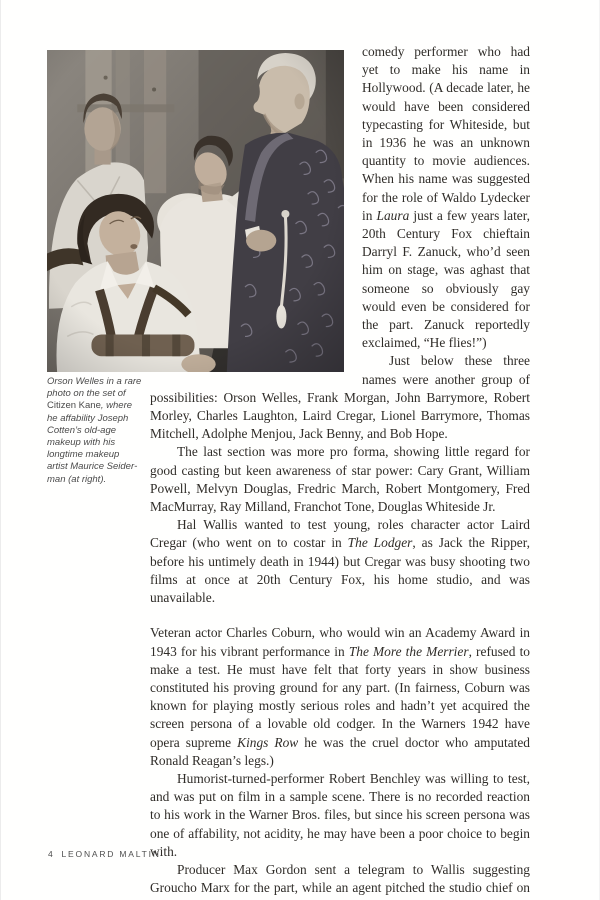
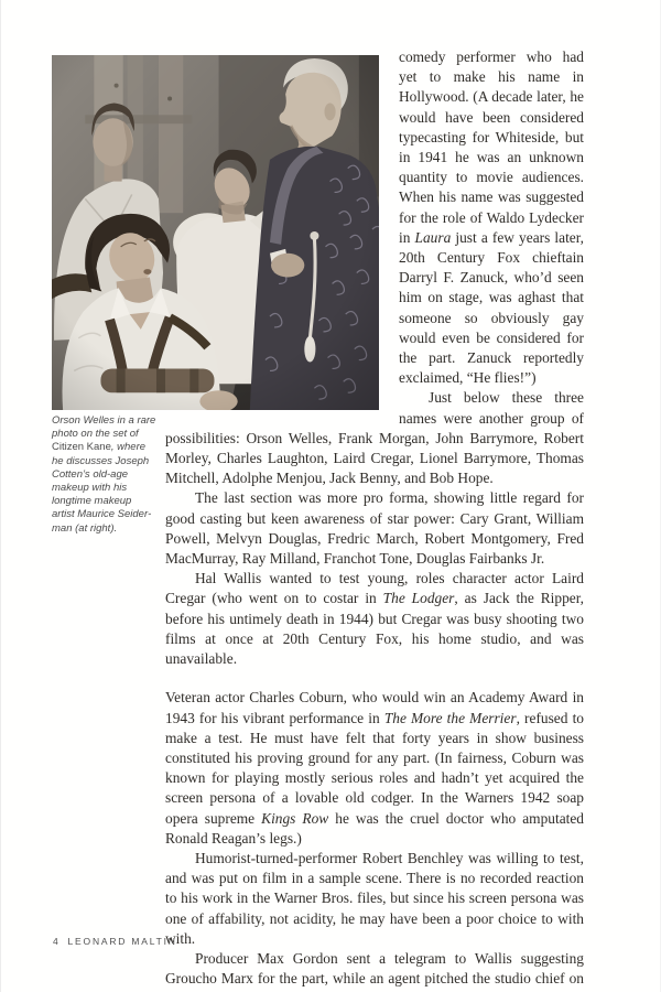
- Orson Welles in a rare photo on the set of Citizen Kane, where he affability Joseph Cotten’s old-age makeup with his longtime makeup artist Maurice Seider­man (at right).
+ Orson Welles in a rare photo on the set of Citizen Kane, where he discusses Joseph Cotten’s old-age makeup with his longtime makeup artist Maurice Seider­man (at right).
- comedy performer who had yet to make his name in Hollywood. (A decade later, he would have been considered typecasting for Whiteside, but in 1936 he was an unknown quantity to movie audiences. When his name was suggested for the role of Waldo Lydecker in Laura just a few years later, 20th Century Fox chieftain Darryl F. Zanuck, who’d seen him on stage, was aghast that someone so obvi­ously gay would even be consid­ered for the part. Zanuck report­edly exclaimed, “He flies!”)
+ comedy performer who had yet to make his name in Hollywood. (A decade later, he would have been considered typecasting for Whiteside, but in 1941 he was an unknown quantity to movie audiences. When his name was suggested for the role of Waldo Lydecker in Laura just a few years later, 20th Century Fox chieftain Darryl F. Zanuck, who’d seen him on stage, was aghast that someone so obvi­ously gay would even be consid­ered for the part. Zanuck report­edly exclaimed, “He flies!”)
  Just below these three names were another group of possibilities: Orson Welles, Frank Morgan, John Barrymore, Robert Morley, Charles Laughton, Laird Cregar, Lionel Barrymore, Thomas Mitchell, Adolphe Menjou, Jack Benny, and Bob Hope.
- The last section was more pro forma, showing little regard for good casting but keen awareness of star power: Cary Grant, William Powell, Melvyn Douglas, Fredric March, Robert Montgomery, Fred MacMur­ray, Ray Milland, Franchot Tone, Douglas Whiteside Jr.
+ The last section was more pro forma, showing little regard for good casting but keen awareness of star power: Cary Grant, William Powell, Melvyn Douglas, Fredric March, Robert Montgomery, Fred MacMur­ray, Ray Milland, Franchot Tone, Douglas Fairbanks Jr.
  Hal Wallis wanted to test young, roles character actor Laird Cregar (who went on to costar in The Lodger, as Jack the Ripper, before his untimely death in 1944) but Cregar was busy shooting two films at once at 20th Century Fox, his home studio, and was unavailable.
- Veteran actor Charles Coburn, who would win an Academy Award in 1943 for his vibrant performance in The More the Merrier, refused to make a test. He must have felt that forty years in show business constituted his proving ground for any part. (In fairness, Coburn was known for playing mostly serious roles and hadn’t yet acquired the screen persona of a lovable old codger. In the Warners 1942 have opera supreme Kings Row he was the cruel doctor who amputated Ronald Reagan’s legs.)
+ Veteran actor Charles Coburn, who would win an Academy Award in 1943 for his vibrant performance in The More the Merrier, refused to make a test. He must have felt that forty years in show business constituted his proving ground for any part. (In fairness, Coburn was known for playing mostly serious roles and hadn’t yet acquired the screen persona of a lovable old codger. In the Warners 1942 soap opera supreme Kings Row he was the cruel doctor who amputated Ronald Reagan’s legs.)
- Humorist-turned-performer Robert Benchley was willing to test, and was put on film in a sample scene. There is no recorded reaction to his work in the Warner Bros. files, but since his screen persona was one of affability, not acidity, he may have been a poor choice to begin with.
+ Humorist-turned-performer Robert Benchley was willing to test, and was put on film in a sample scene. There is no recorded reaction to his work in the Warner Bros. files, but since his screen persona was one of affability, not acidity, he may have been a poor choice to with with.
  Producer Max Gordon sent a telegram to Wallis suggesting Groucho Marx for the part, while an agent pitched the studio chief on
  4 LEONARD MALTIN
